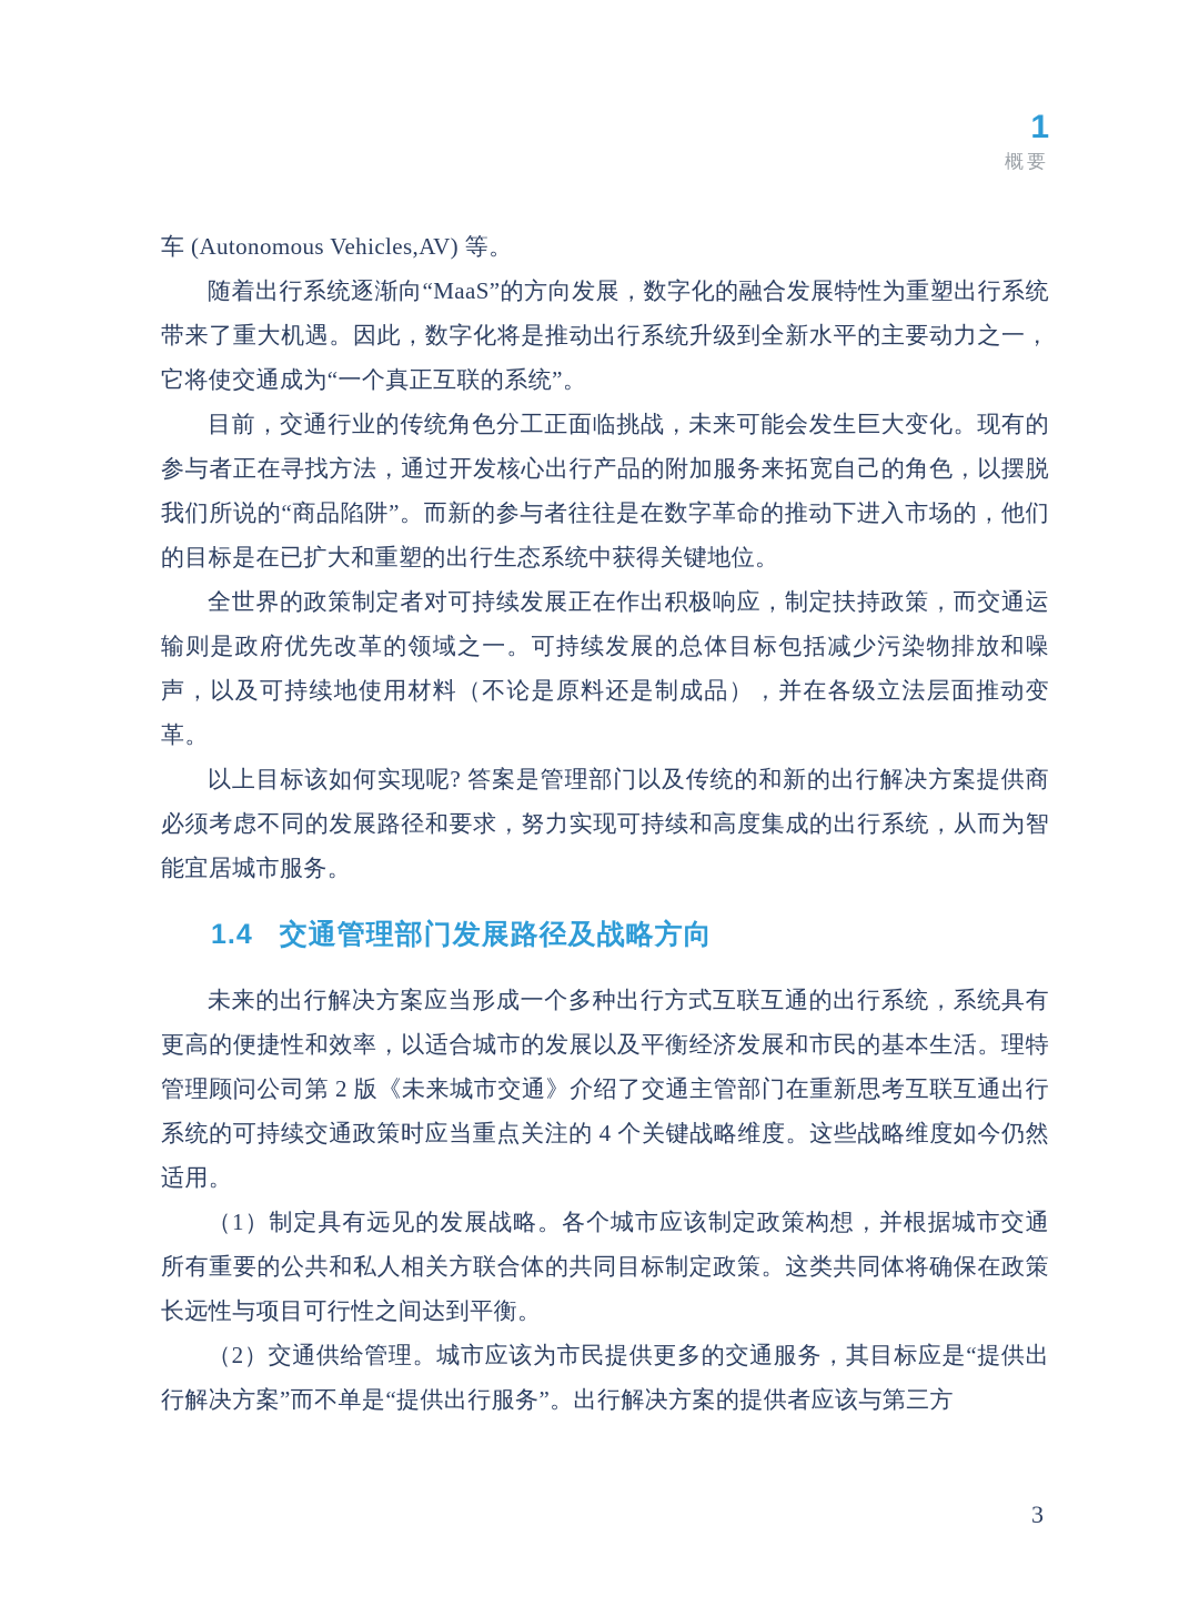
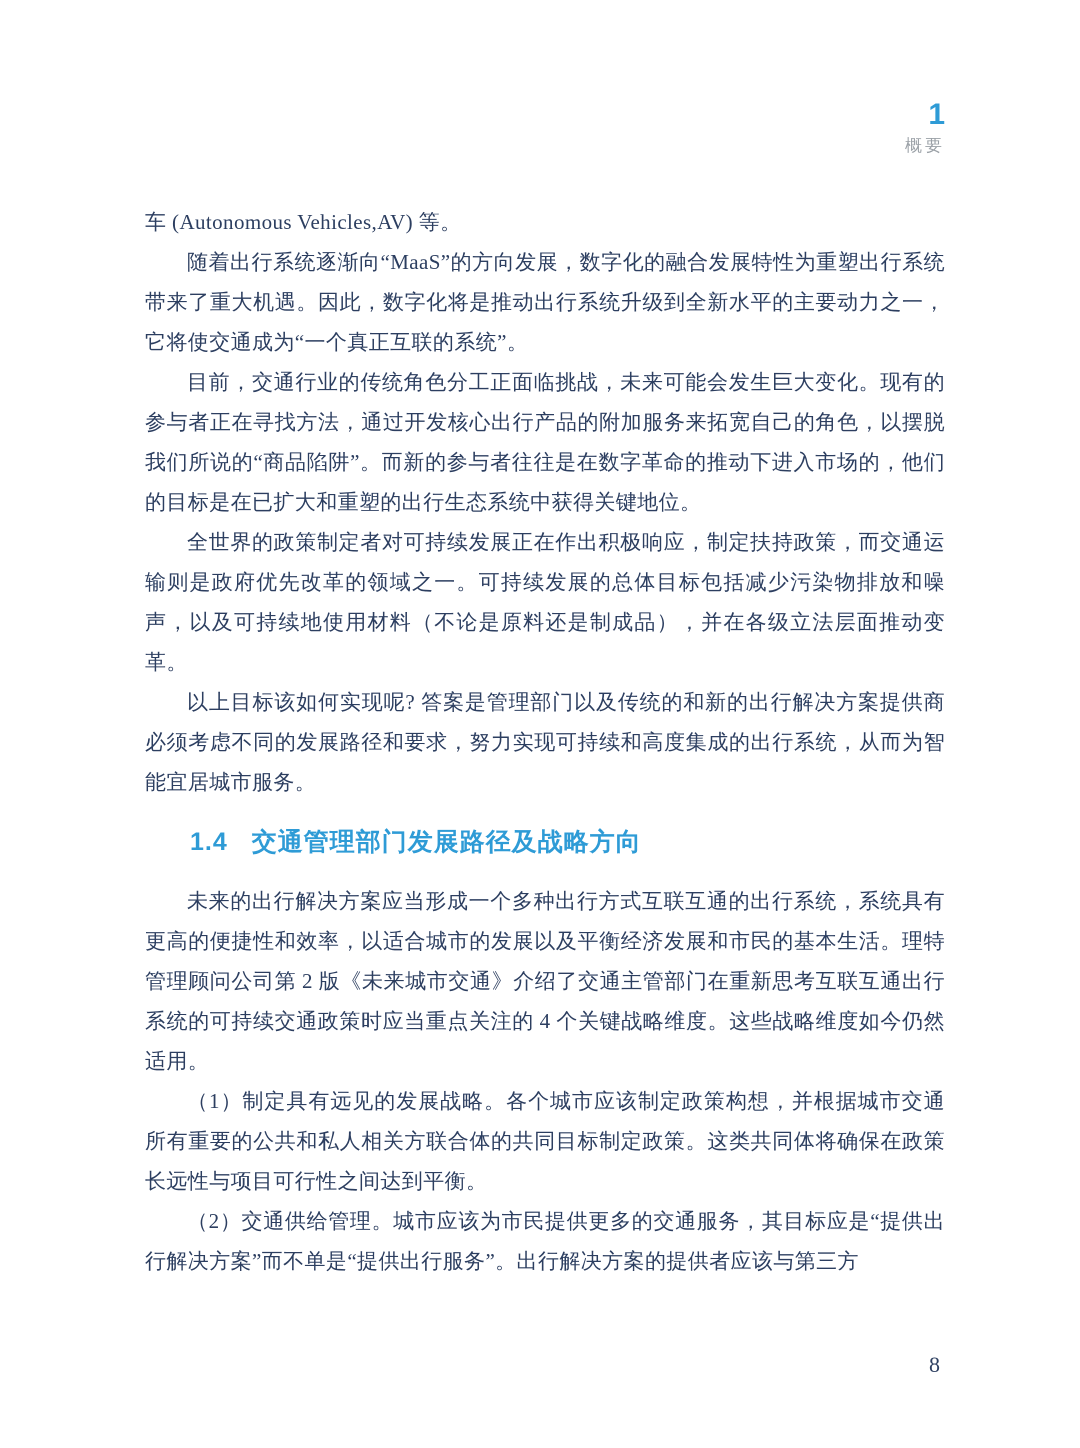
  1
  概要
  车 (Autonomous Vehicles,AV) 等。
  随着出行系统逐渐向“MaaS”的方向发展，数字化的融合发展特性为重塑出行系统带来了重大机遇。因此，数字化将是推动出行系统升级到全新水平的主要动力之一，它将使交通成为“一个真正互联的系统”。
  目前，交通行业的传统角色分工正面临挑战，未来可能会发生巨大变化。现有的参与者正在寻找方法，通过开发核心出行产品的附加服务来拓宽自己的角色，以摆脱我们所说的“商品陷阱”。而新的参与者往往是在数字革命的推动下进入市场的，他们的目标是在已扩大和重塑的出行生态系统中获得关键地位。
  全世界的政策制定者对可持续发展正在作出积极响应，制定扶持政策，而交通运输则是政府优先改革的领域之一。可持续发展的总体目标包括减少污染物排放和噪声，以及可持续地使用材料（不论是原料还是制成品），并在各级立法层面推动变革。
  以上目标该如何实现呢? 答案是管理部门以及传统的和新的出行解决方案提供商必须考虑不同的发展路径和要求，努力实现可持续和高度集成的出行系统，从而为智能宜居城市服务。
  1.4 交通管理部门发展路径及战略方向
  未来的出行解决方案应当形成一个多种出行方式互联互通的出行系统，系统具有更高的便捷性和效率，以适合城市的发展以及平衡经济发展和市民的基本生活。理特管理顾问公司第 2 版《未来城市交通》介绍了交通主管部门在重新思考互联互通出行系统的可持续交通政策时应当重点关注的 4 个关键战略维度。这些战略维度如今仍然适用。
  （1）制定具有远见的发展战略。各个城市应该制定政策构想，并根据城市交通所有重要的公共和私人相关方联合体的共同目标制定政策。这类共同体将确保在政策长远性与项目可行性之间达到平衡。
  （2）交通供给管理。城市应该为市民提供更多的交通服务，其目标应是“提供出行解决方案”而不单是“提供出行服务”。出行解决方案的提供者应该与第三方
- 3
+ 8
